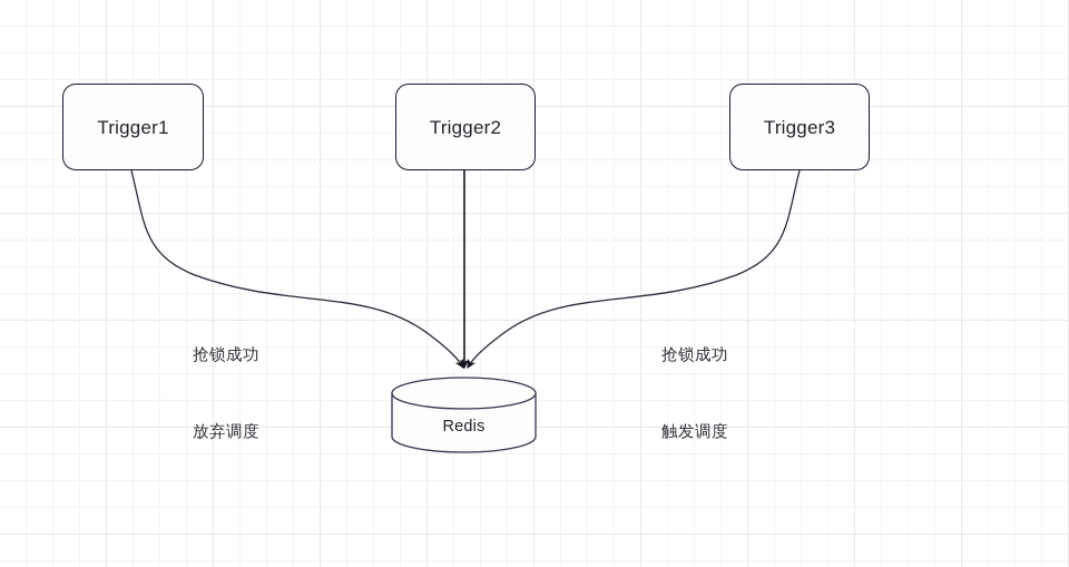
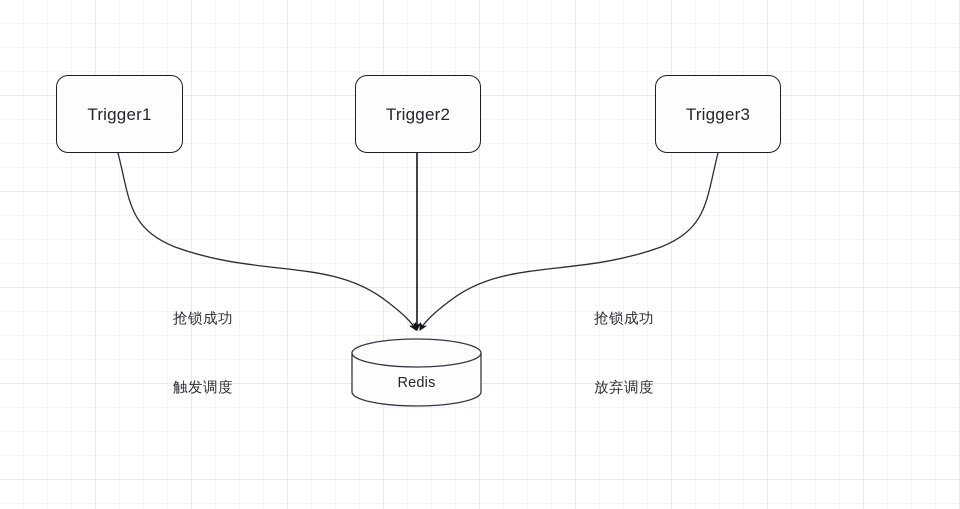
  Trigger1
  Trigger2
  Trigger3
  Redis
  抢锁成功
- 放弃调度
+ 触发调度
  抢锁成功
- 触发调度
+ 放弃调度
